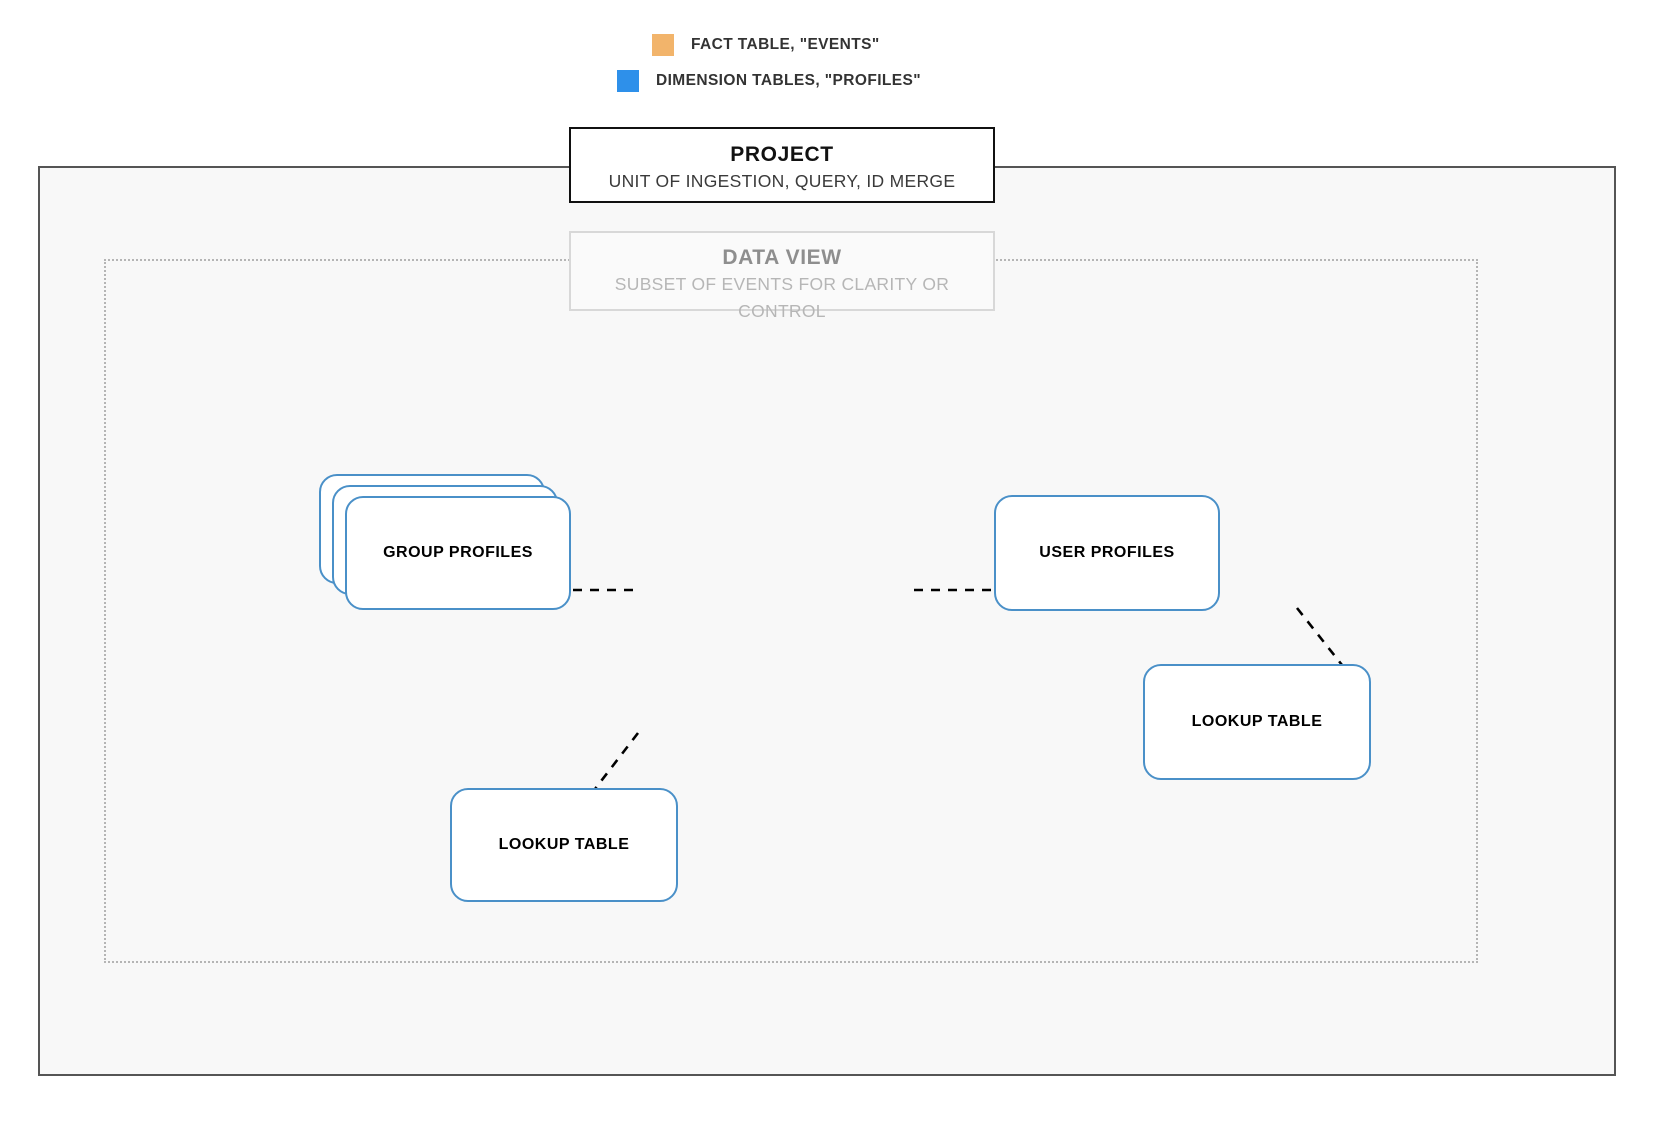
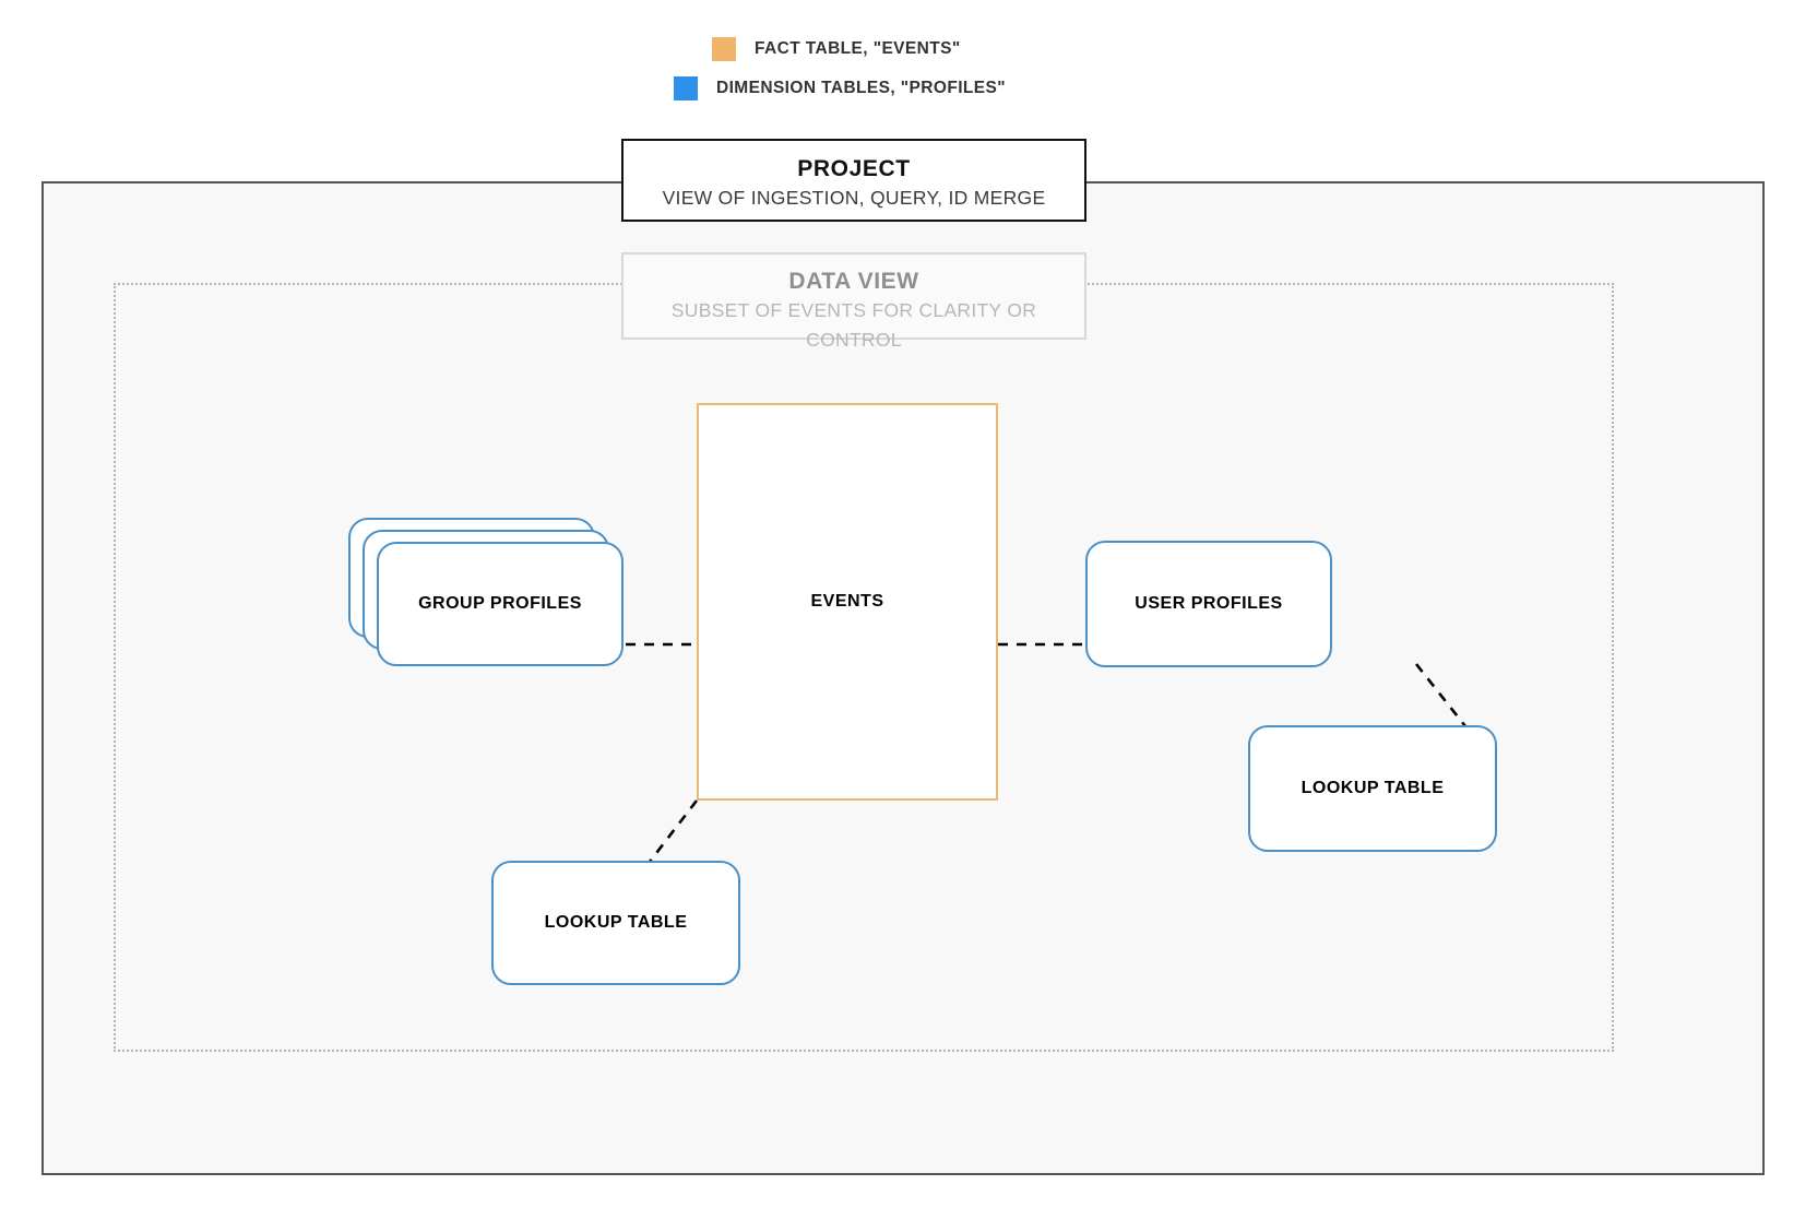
  FACT TABLE, "EVENTS"
  DIMENSION TABLES, "PROFILES"
+ EVENTS
  GROUP PROFILES
  USER PROFILES
  LOOKUP TABLE
  LOOKUP TABLE
  PROJECT
- UNIT OF INGESTION, QUERY, ID MERGE
+ VIEW OF INGESTION, QUERY, ID MERGE
  DATA VIEW
  SUBSET OF EVENTS FOR CLARITY OR CONTROL
